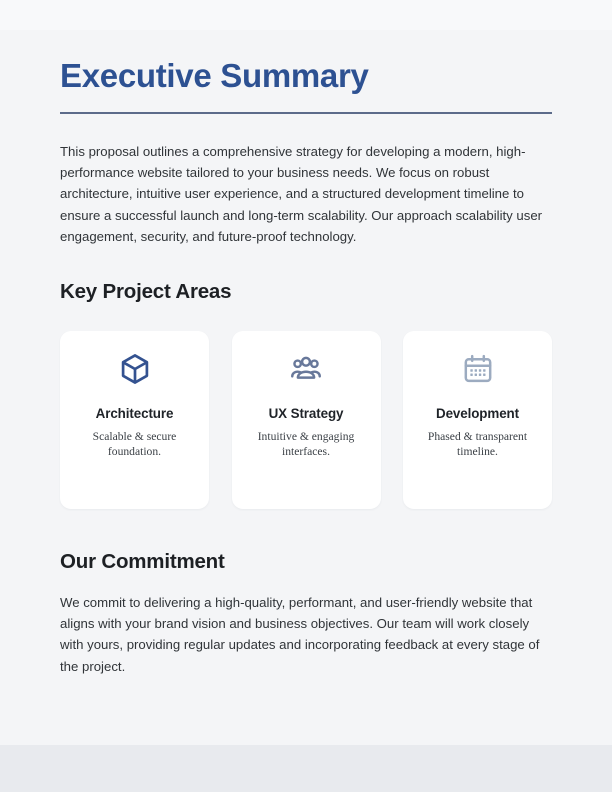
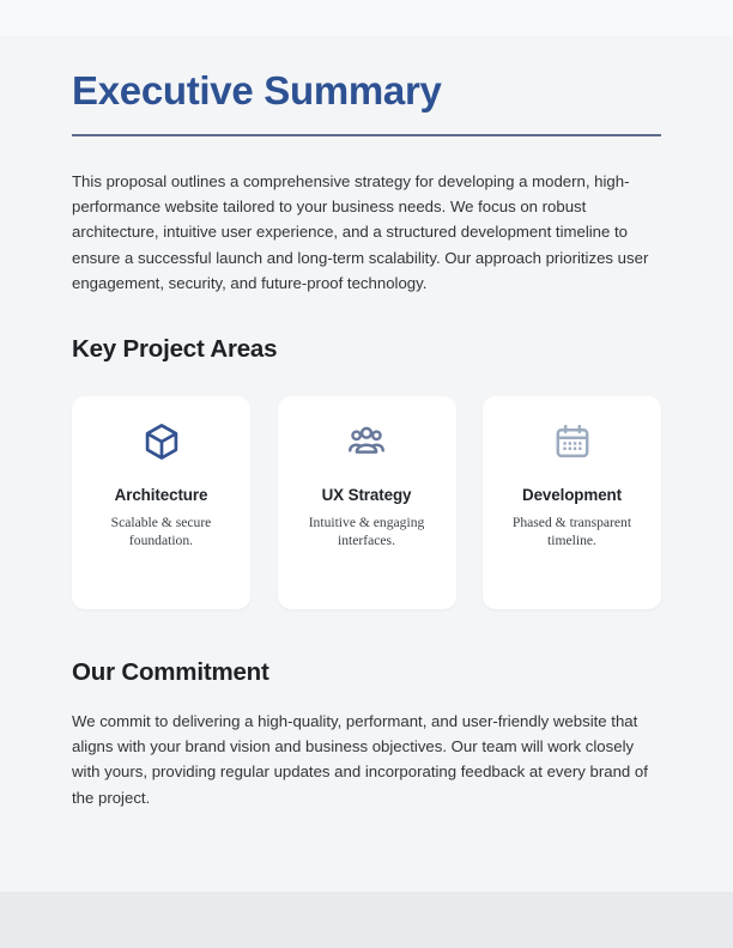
  Executive Summary
- This proposal outlines a comprehensive strategy for developing a modern, high-performance website tailored to your business needs. We focus on robust architecture, intuitive user experience, and a structured development timeline to ensure a successful launch and long-term scalability. Our approach scalability user engagement, security, and future-proof technology.
+ This proposal outlines a comprehensive strategy for developing a modern, high-performance website tailored to your business needs. We focus on robust architecture, intuitive user experience, and a structured development timeline to ensure a successful launch and long-term scalability. Our approach prioritizes user engagement, security, and future-proof technology.
  Key Project Areas
  Architecture
  Scalable & secure foundation.
  UX Strategy
  Intuitive & engaging interfaces.
  Development
  Phased & transparent timeline.
  Our Commitment
- We commit to delivering a high-quality, performant, and user-friendly website that aligns with your brand vision and business objectives. Our team will work closely with yours, providing regular updates and incorporating feedback at every stage of the project.
+ We commit to delivering a high-quality, performant, and user-friendly website that aligns with your brand vision and business objectives. Our team will work closely with yours, providing regular updates and incorporating feedback at every brand of the project.
